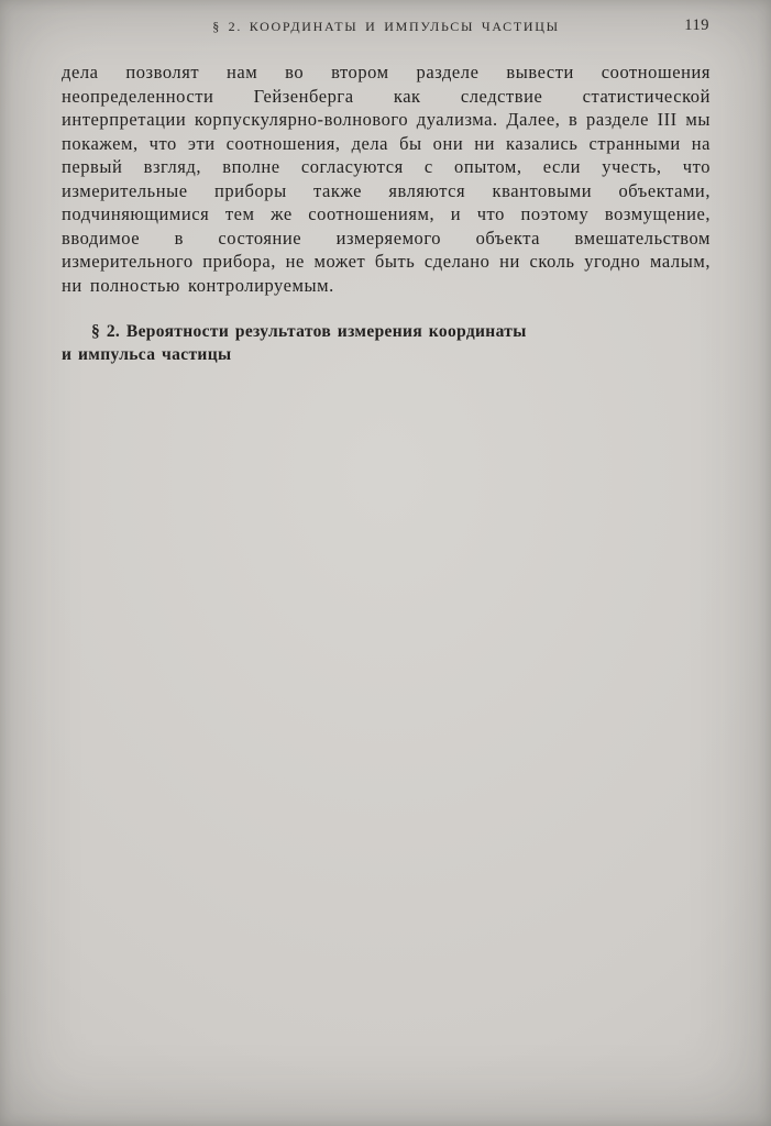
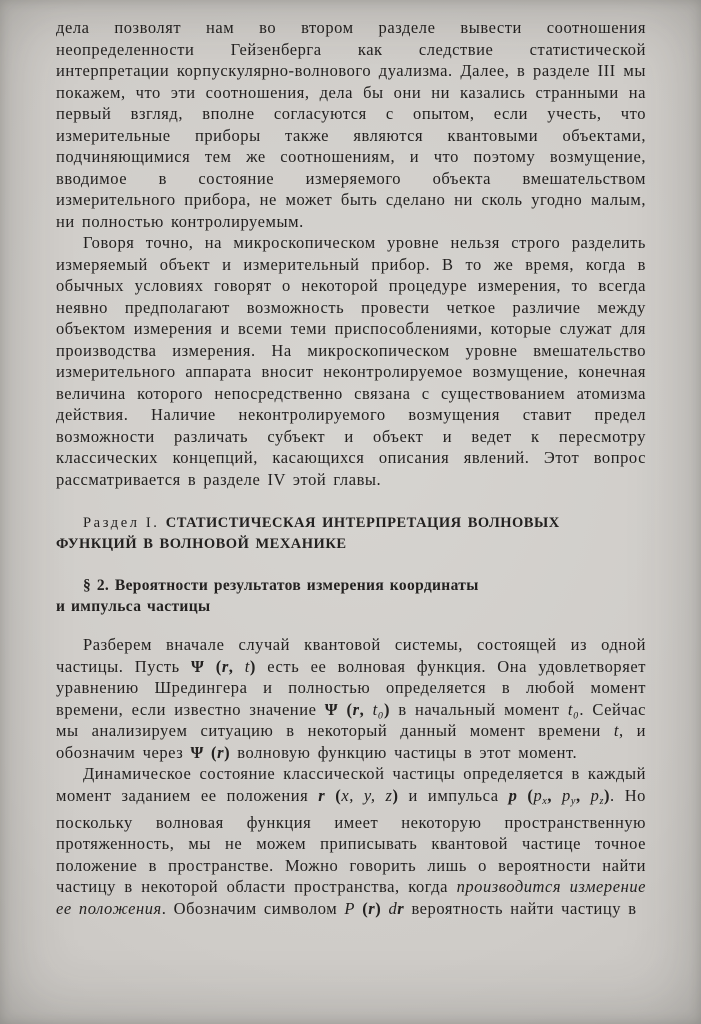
- § 2. КООРДИНАТЫ И ИМПУЛЬСЫ ЧАСТИЦЫ
- 119
  дела позволят нам во втором разделе вывести соотношения неопределенности Гейзенберга как следствие статистической интерпретации корпускулярно-волнового дуализма. Далее, в разделе III мы покажем, что эти соотношения, дела бы они ни казались странными на первый взгляд, вполне согласуются с опытом, если учесть, что измерительные приборы также являются квантовыми объектами, подчиняющимися тем же соотношениям, и что поэтому возмущение, вводимое в состояние измеряемого объекта вмешательством измерительного прибора, не может быть сделано ни сколь угодно малым, ни полностью контролируемым.
+ Говоря точно, на микроскопическом уровне нельзя строго разделить измеряемый объект и измерительный прибор. В то же время, когда в обычных условиях говорят о некоторой процедуре измерения, то всегда неявно предполагают возможность провести четкое различие между объектом измерения и всеми теми приспособлениями, которые служат для производства измерения. На микроскопическом уровне вмешательство измерительного аппарата вносит неконтролируемое возмущение, конечная величина которого непосредственно связана с существованием атомизма действия. Наличие неконтролируемого возмущения ставит предел возможности различать субъект и объект и ведет к пересмотру классических концепций, касающихся описания явлений. Этот вопрос рассматривается в разделе IV этой главы.
+ Раздел I. СТАТИСТИЧЕСКАЯ ИНТЕРПРЕТАЦИЯ ВОЛНОВЫХ
+ ФУНКЦИЙ В ВОЛНОВОЙ МЕХАНИКЕ
  § 2. Вероятности результатов измерения координаты
  и импульса частицы
+ Разберем вначале случай квантовой системы, состоящей из одной частицы. Пусть Ψ (r, t) есть ее волновая функция. Она удовлетворяет уравнению Шредингера и полностью определяется в любой момент времени, если известно значение Ψ (r, t₀) в начальный момент t₀. Сейчас мы анализируем ситуацию в некоторый данный момент времени t, и обозначим через Ψ (r) волновую функцию частицы в этот момент.
+ Динамическое состояние классической частицы определяется в каждый момент заданием ее положения r (x, y, z) и импульса p (px, py, pz). Но поскольку волновая функция имеет некоторую пространственную протяженность, мы не можем приписывать квантовой частице точное положение в пространстве. Можно говорить лишь о вероятности найти частицу в некоторой области пространства, когда производится измерение ее положения. Обозначим символом P (r) dr вероятность найти частицу в
